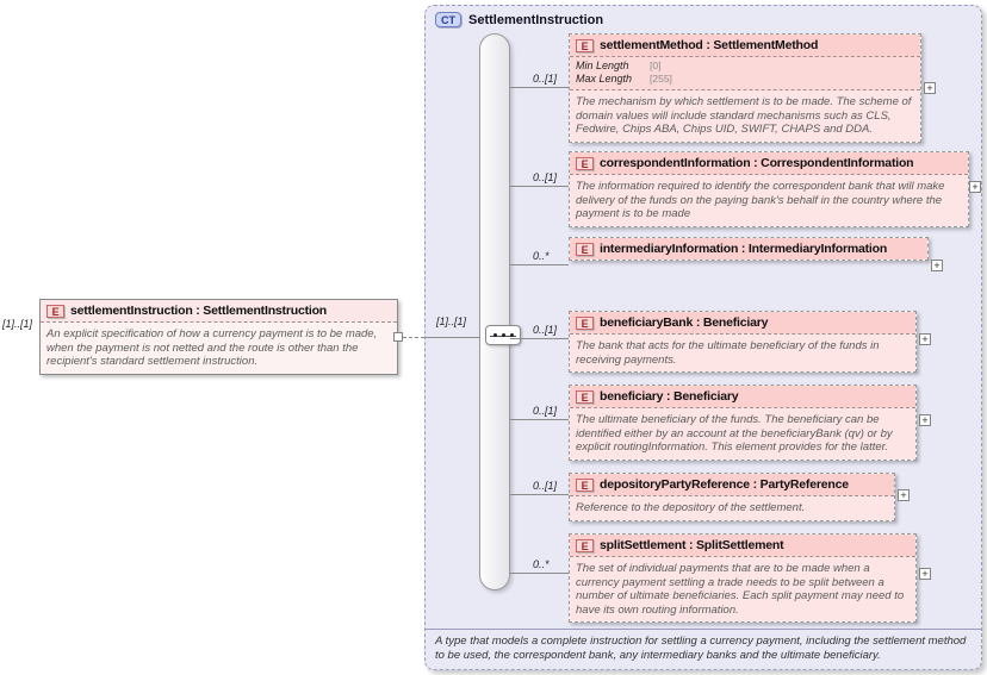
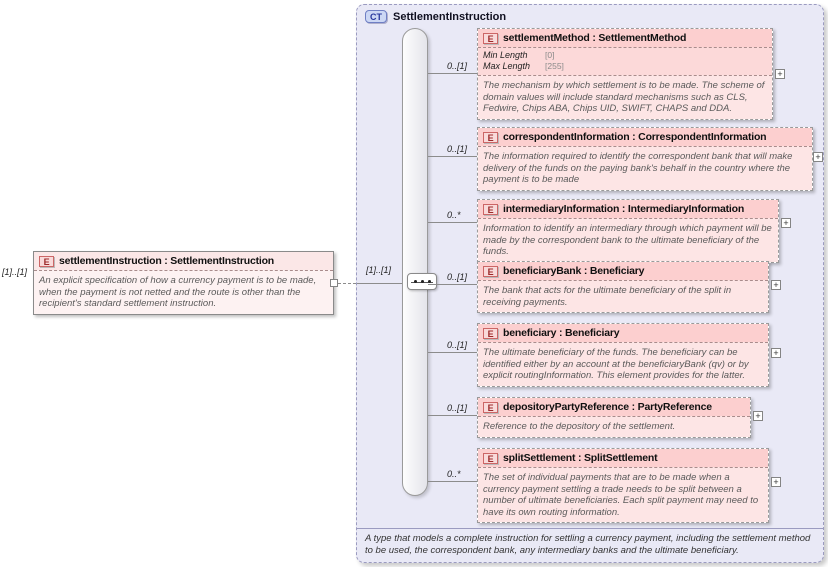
  CT
  SettlementInstruction
  A type that models a complete instruction for settling a currency payment, including the settlement method to be used, the correspondent bank, any intermediary banks and the ultimate beneficiary.
  [1]..[1]
  E
  settlementInstruction : SettlementInstruction
  An explicit specification of how a currency payment is to be made, when the payment is not netted and the route is other than the recipient's standard settlement instruction.
  [1]..[1]
  0..[1]
  E
  settlementMethod : SettlementMethod
  Min Length
  [0]
  Max Length
  [255]
  The mechanism by which settlement is to be made. The scheme of domain values will include standard mechanisms such as CLS, Fedwire, Chips ABA, Chips UID, SWIFT, CHAPS and DDA.
  +
  0..[1]
  E
  correspondentInformation : CorrespondentInformation
  The information required to identify the correspondent bank that will make delivery of the funds on the paying bank's behalf in the country where the payment is to be made
  +
  0..*
  E
  intermediaryInformation : IntermediaryInformation
+ Information to identify an intermediary through which payment will be made by the correspondent bank to the ultimate beneficiary of the funds.
  +
  0..[1]
  E
  beneficiaryBank : Beneficiary
- The bank that acts for the ultimate beneficiary of the funds in receiving payments.
+ The bank that acts for the ultimate beneficiary of the split in receiving payments.
  +
  0..[1]
  E
  beneficiary : Beneficiary
  The ultimate beneficiary of the funds. The beneficiary can be identified either by an account at the beneficiaryBank (qv) or by explicit routingInformation. This element provides for the latter.
  +
  0..[1]
  E
  depositoryPartyReference : PartyReference
  Reference to the depository of the settlement.
  +
  0..*
  E
  splitSettlement : SplitSettlement
  The set of individual payments that are to be made when a currency payment settling a trade needs to be split between a number of ultimate beneficiaries. Each split payment may need to have its own routing information.
  +
